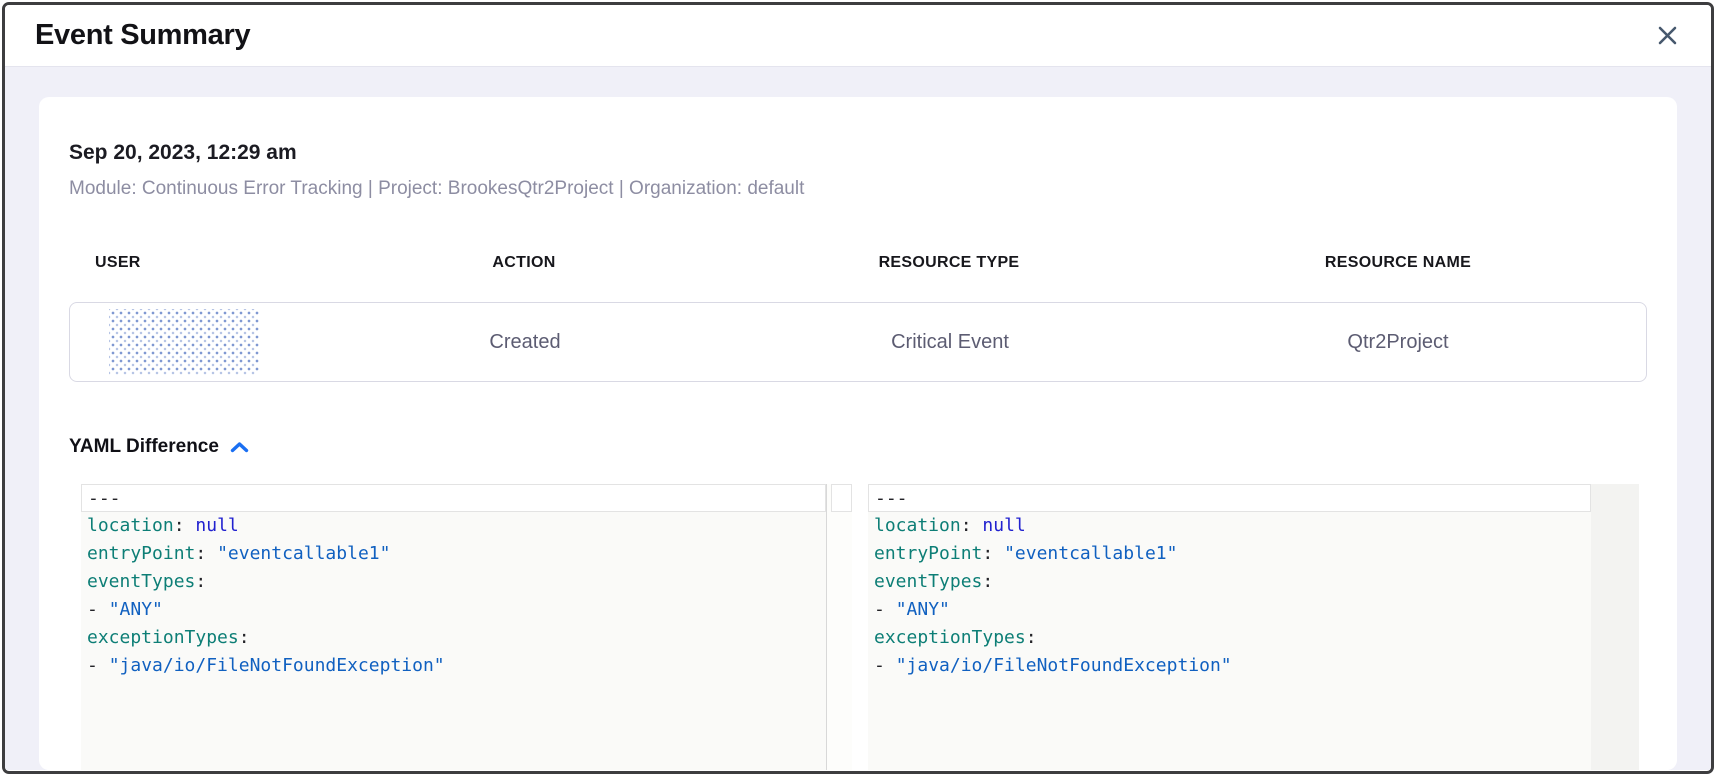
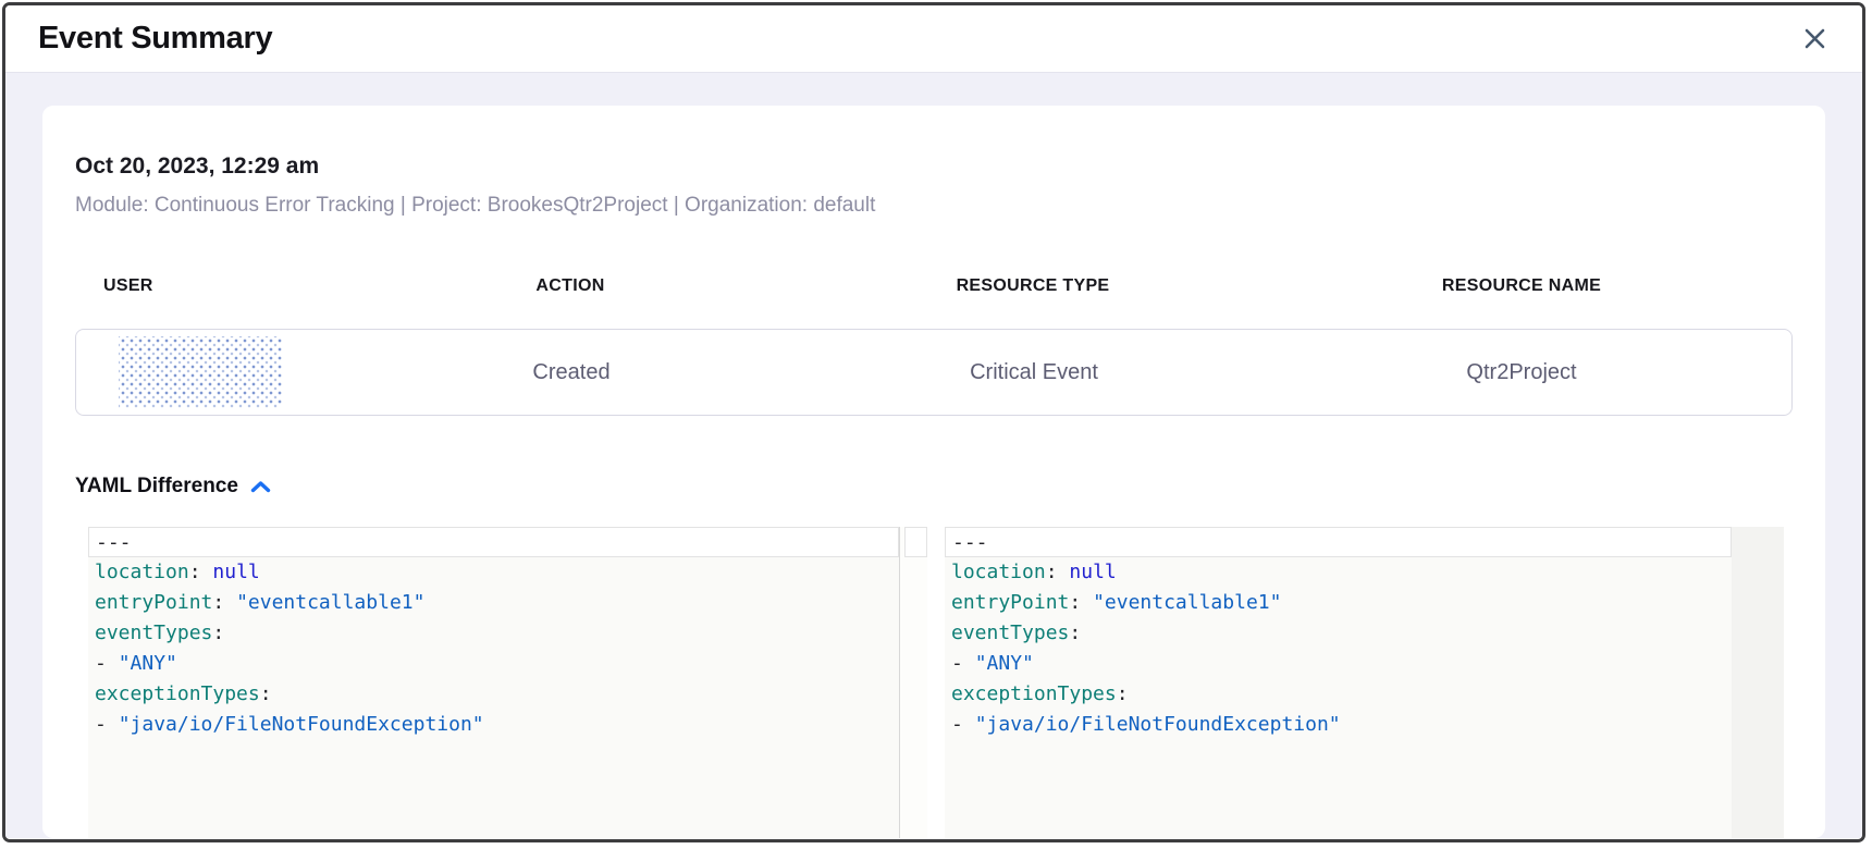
  Event Summary
- Sep 20, 2023, 12:29 am
+ Oct 20, 2023, 12:29 am
  Module: Continuous Error Tracking | Project: BrookesQtr2Project | Organization: default
  USER
  ACTION
  RESOURCE TYPE
  RESOURCE NAME
  Created
  Critical Event
  Qtr2Project
  YAML Difference
  ---
  location: null
  entryPoint: "eventcallable1"
  eventTypes:
  - "ANY"
  exceptionTypes:
  - "java/io/FileNotFoundException"
  ---
  location: null
  entryPoint: "eventcallable1"
  eventTypes:
  - "ANY"
  exceptionTypes:
  - "java/io/FileNotFoundException"
